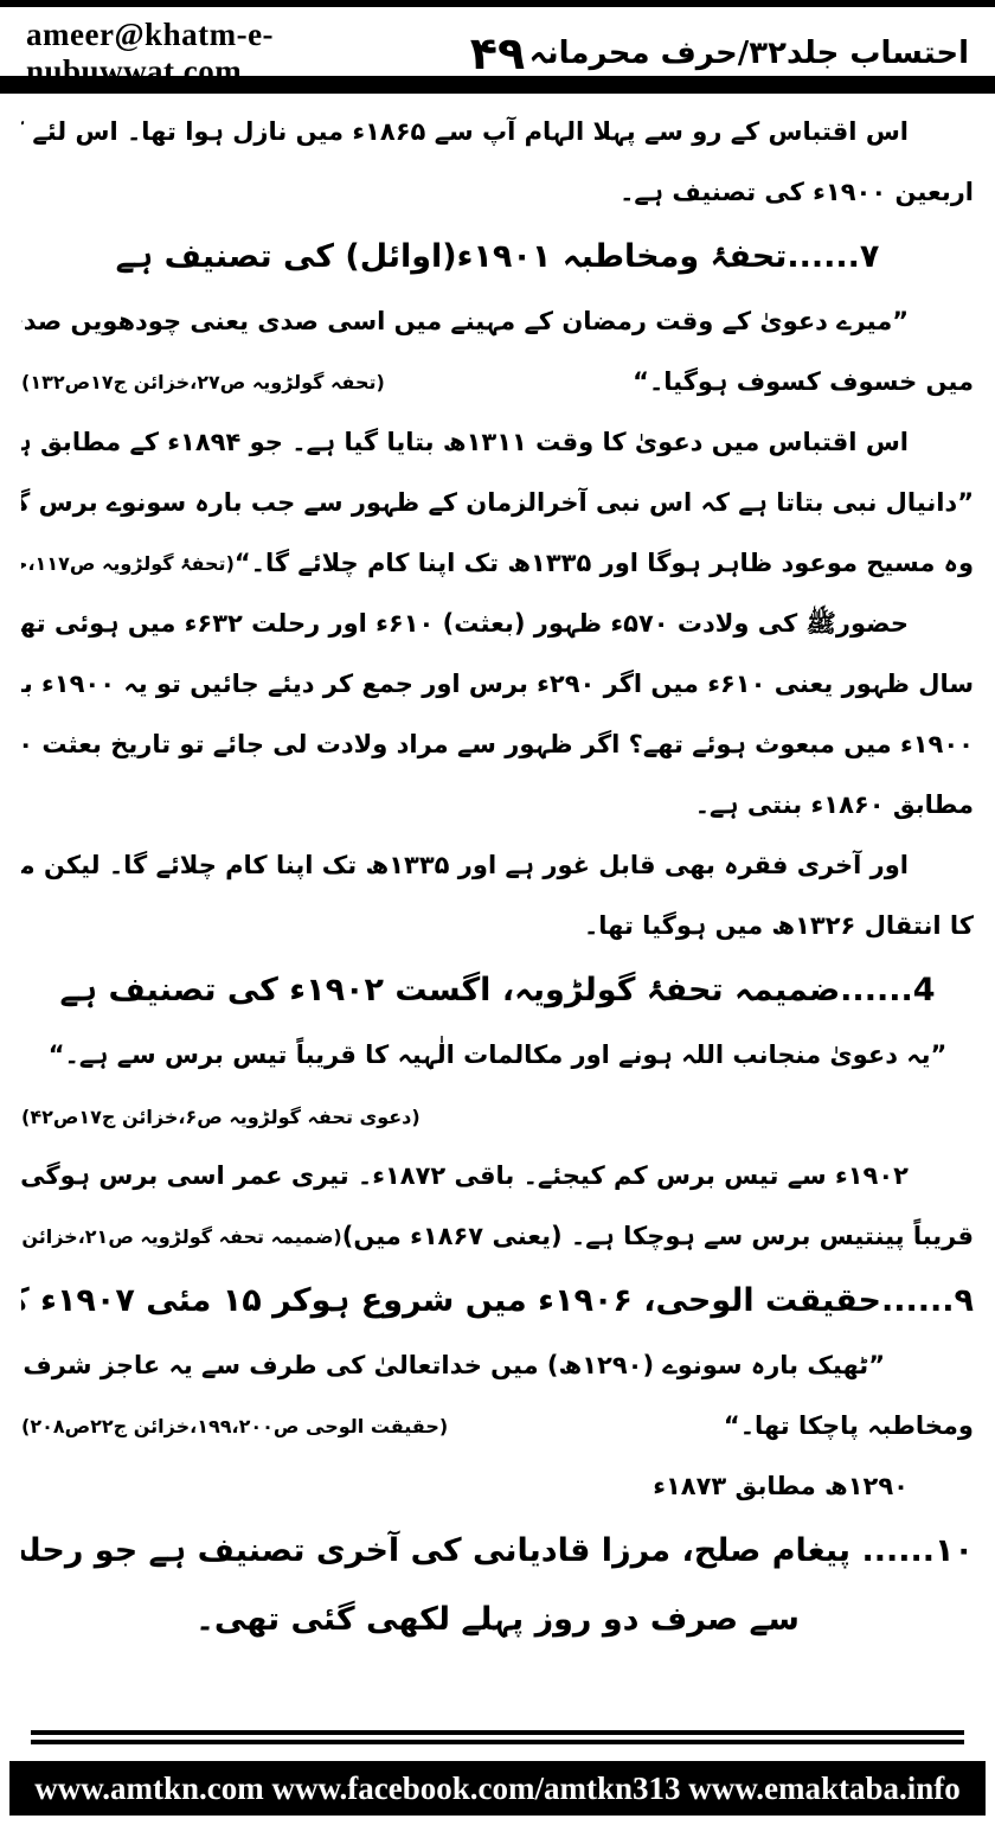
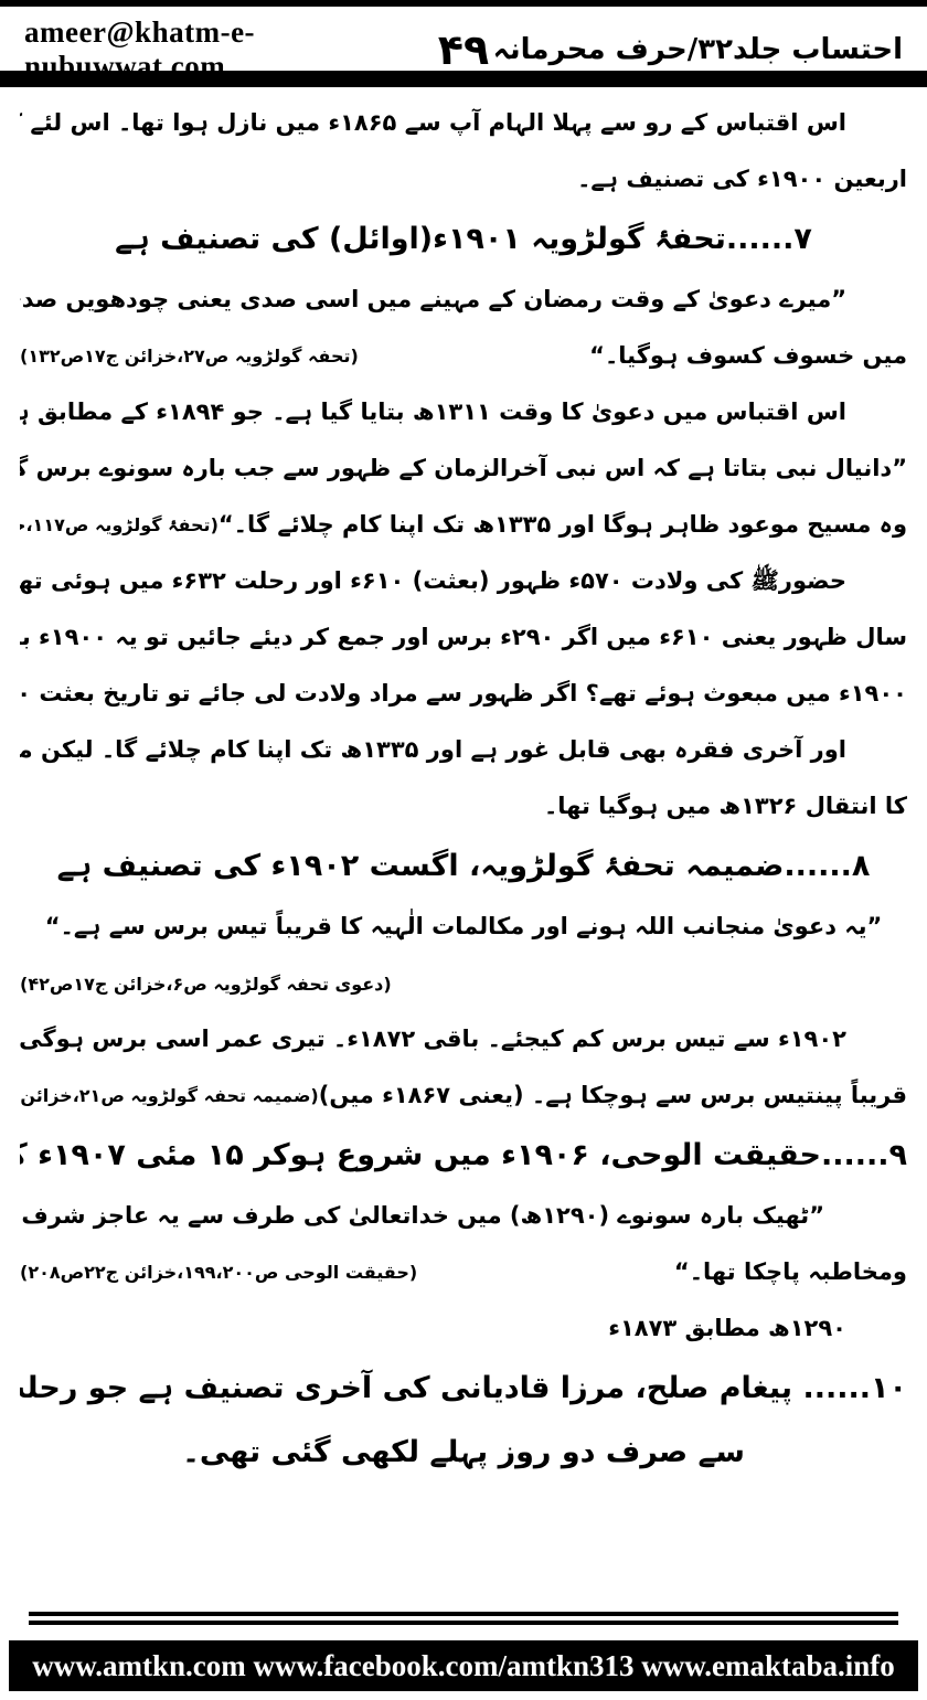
  ameer@khatm-e-nubuwwat.com
  ۴۹
  احتساب جلد۳۲/حرف محرمانہ
  اس اقتباس کے رو سے پہلا الہام آپ سے ۱۸۶۵ء میں نازل ہوا تھا۔ اس لئے
  اربعین ۱۹۰۰ء کی تصنیف ہے۔
- ۷......تحفۂ ومخاطبہ ۱۹۰۱ء(اوائل) کی تصنیف ہے
+ ۷......تحفۂ گولڑویہ ۱۹۰۱ء(اوائل) کی تصنیف ہے
  ”میرے دعویٰ کے وقت رمضان کے مہینے میں اسی صدی یعنی چودھویں صد
  میں خسوف کسوف ہوگیا۔“
  (تحفہ گولڑویہ ص۲۷،خزائن ج۱۷ص۱۳۲)
  اس اقتباس میں دعویٰ کا وقت ۱۳۱۱ھ بتایا گیا ہے۔ جو ۱۸۹۴ء کے مطابق ہ
  ”دانیال نبی بتاتا ہے کہ اس نبی آخرالزمان کے ظہور سے جب بارہ سونوے برس گ
  وہ مسیح موعود ظاہر ہوگا اور ۱۳۳۵ھ تک اپنا کام چلائے گا۔“
  حضورﷺ کی ولادت ۵۷۰ء ظہور (بعثت) ۶۱۰ء اور رحلت ۶۳۲ء میں ہوئی تھ
  سال ظہور یعنی ۶۱۰ء میں اگر ۲۹۰ء برس اور جمع کر دیئے جائیں تو یہ ۱۹۰۰ء ب
  ۱۹۰۰ء میں مبعوث ہوئے تھے؟ اگر ظہور سے مراد ولادت لی جائے تو تاریخ بعثت ۰
- مطابق ۱۸۶۰ء بنتی ہے۔
  اور آخری فقرہ بھی قابل غور ہے اور ۱۳۳۵ھ تک اپنا کام چلائے گا۔ لیکن م
  کا انتقال ۱۳۲۶ھ میں ہوگیا تھا۔
- 4......ضمیمہ تحفۂ گولڑویہ، اگست ۱۹۰۲ء کی تصنیف ہے
+ ۸......ضمیمہ تحفۂ گولڑویہ، اگست ۱۹۰۲ء کی تصنیف ہے
  ”یہ دعویٰ منجانب اللہ ہونے اور مکالمات الٰہیہ کا قریباً تیس برس سے ہے۔“
  (دعوی تحفہ گولڑویہ ص۶،خزائن ج۱۷ص۴۲)
  ۱۹۰۲ء سے تیس برس کم کیجئے۔ باقی ۱۸۷۲ء۔ تیری عمر اسی برس ہوگی
  قریباً پینتیس برس سے ہوچکا ہے۔ (یعنی ۱۸۶۷ء میں)
  (ضمیمہ تحفہ گولڑویہ ص۲۱،خزائن
  ۹......حقیقت الوحی، ۱۹۰۶ء میں شروع ہوکر ۱۵ مئی ۱۹۰۷ء
  ”ٹھیک بارہ سونوے (۱۲۹۰ھ) میں خداتعالیٰ کی طرف سے یہ عاجز شرف
  ومخاطبہ پاچکا تھا۔“
  (حقیقت الوحی ص۱۹۹،۲۰۰،خزائن ج۲۲ص۲۰۸)
  ۱۲۹۰ھ مطابق ۱۸۷۳ء
  ۱۰...... پیغام صلح، مرزا قادیانی کی آخری تصنیف ہے جو رحل
  سے صرف دو روز پہلے لکھی گئی تھی۔
  www.amtkn.com www.facebook.com/amtkn313 www.emaktaba.info
